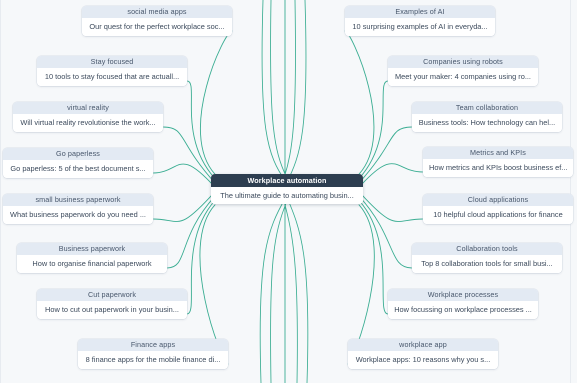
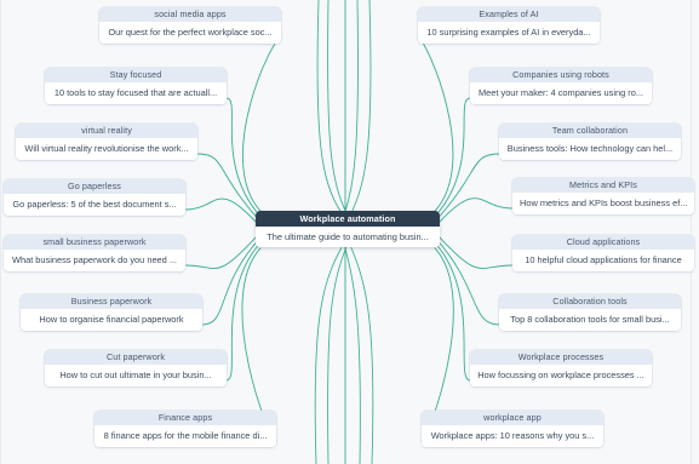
  social media apps
  Our quest for the perfect workplace soc...
  Stay focused
  10 tools to stay focused that are actuall...
  virtual reality
  Will virtual reality revolutionise the work...
  Go paperless
  Go paperless: 5 of the best document s...
  small business paperwork
  What business paperwork do you need ...
  Business paperwork
  How to organise financial paperwork
  Cut paperwork
- How to cut out paperwork in your busin...
+ How to cut out ultimate in your busin...
  Finance apps
  8 finance apps for the mobile finance di...
  Examples of AI
  10 surprising examples of AI in everyda...
  Companies using robots
  Meet your maker: 4 companies using ro...
  Team collaboration
  Business tools: How technology can hel...
  Metrics and KPIs
  How metrics and KPIs boost business ef...
  Cloud applications
  10 helpful cloud applications for finance
  Collaboration tools
  Top 8 collaboration tools for small busi...
  Workplace processes
  How focussing on workplace processes ...
  workplace app
  Workplace apps: 10 reasons why you s...
  Workplace automation
  The ultimate guide to automating busin...
